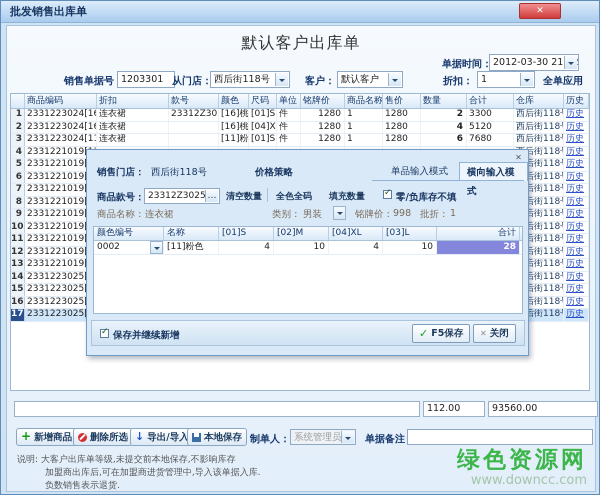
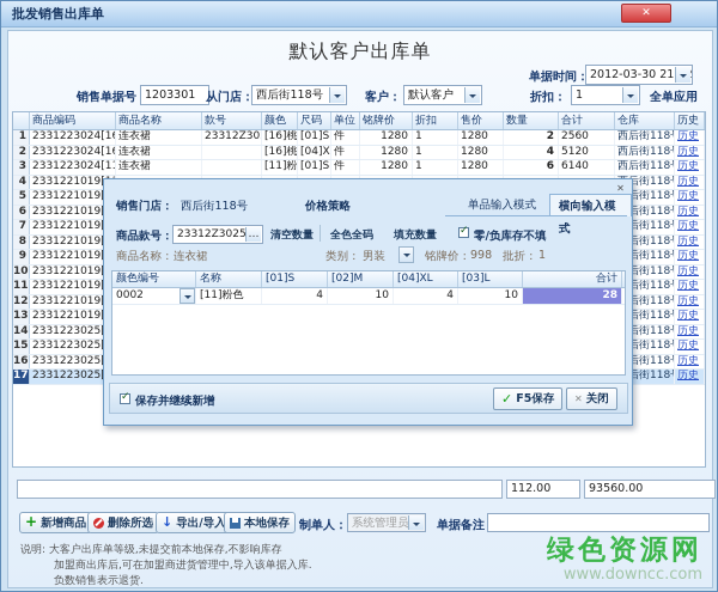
  批发销售出库单
  默认客户出库单
  单据时间：
  2012-03-30 21
  销售单据号
  1203301
  从门店：
  西后街118号
  客户：
  默认客户
  折扣：
  1
  全单应用
  商品编码
- 折扣
+ 商品名称
  款号
  颜色
  尺码
  单位
  铭牌价
- 商品名称
+ 折扣
  售价
  数量
  合计
  仓库
  历史
  1
  2331223024[16
  连衣裙
  23312Z30
  [16]桃
  [01]S
  件
  1280
  1
  1280
  2
- 3300
+ 2560
  西后街118
  历史
  2
  2331223024[16
  连衣裙
  [16]桃
  [04]X
  件
  1280
  1
  1280
  4
  5120
  西后街118
  历史
  3
  2331223024[11
  连衣裙
  [11]粉
  [01]S
  件
  1280
  1
  1280
  6
- 7680
+ 6140
  西后街118
  历史
  4
  后街118
  历史
  5
  后街118
  历史
  6
  后街118
  历史
  7
  后街118
  历史
  8
  后街118
  历史
  9
  后街118
  历史
  10
  后街118
  历史
  11
  后街118
  历史
  12
  后街118
  历史
  13
  后街118
  历史
  14
  后街118
  历史
  15
  后街118
  历史
  16
  后街118
  历史
  17
  后街118
  历史
  112.00
  93560.00
  新增商品
  删除所选
  导出/导入
  本地保存
  制单人：
  系统管理员
  单据备注
  说明: 大客户出库单等级,未提交前本地保存,不影响库存
  加盟商出库后,可在加盟商进货管理中,导入该单据入库.
  负数销售表示退货.
  绿色资源网
  www.downcc.com
  销售门店：
  西后街118号
  价格策略
  单品输入模式
  横向输入模式
  商品款号：
  23312Z3025
  清空数量
  全色全码
  填充数量
  零/负库存不填
  商品名称：
  连衣裙
  类别：
  男装
  铭牌价：
  998
  批折：
  1
  颜色编号
  名称
  [01]S
  [02]M
  [04]XL
  [03]L
  合计
  0002
  [11]粉色
  4
  10
  4
  10
  28
  保存并继续新增
  F5保存
  关闭
